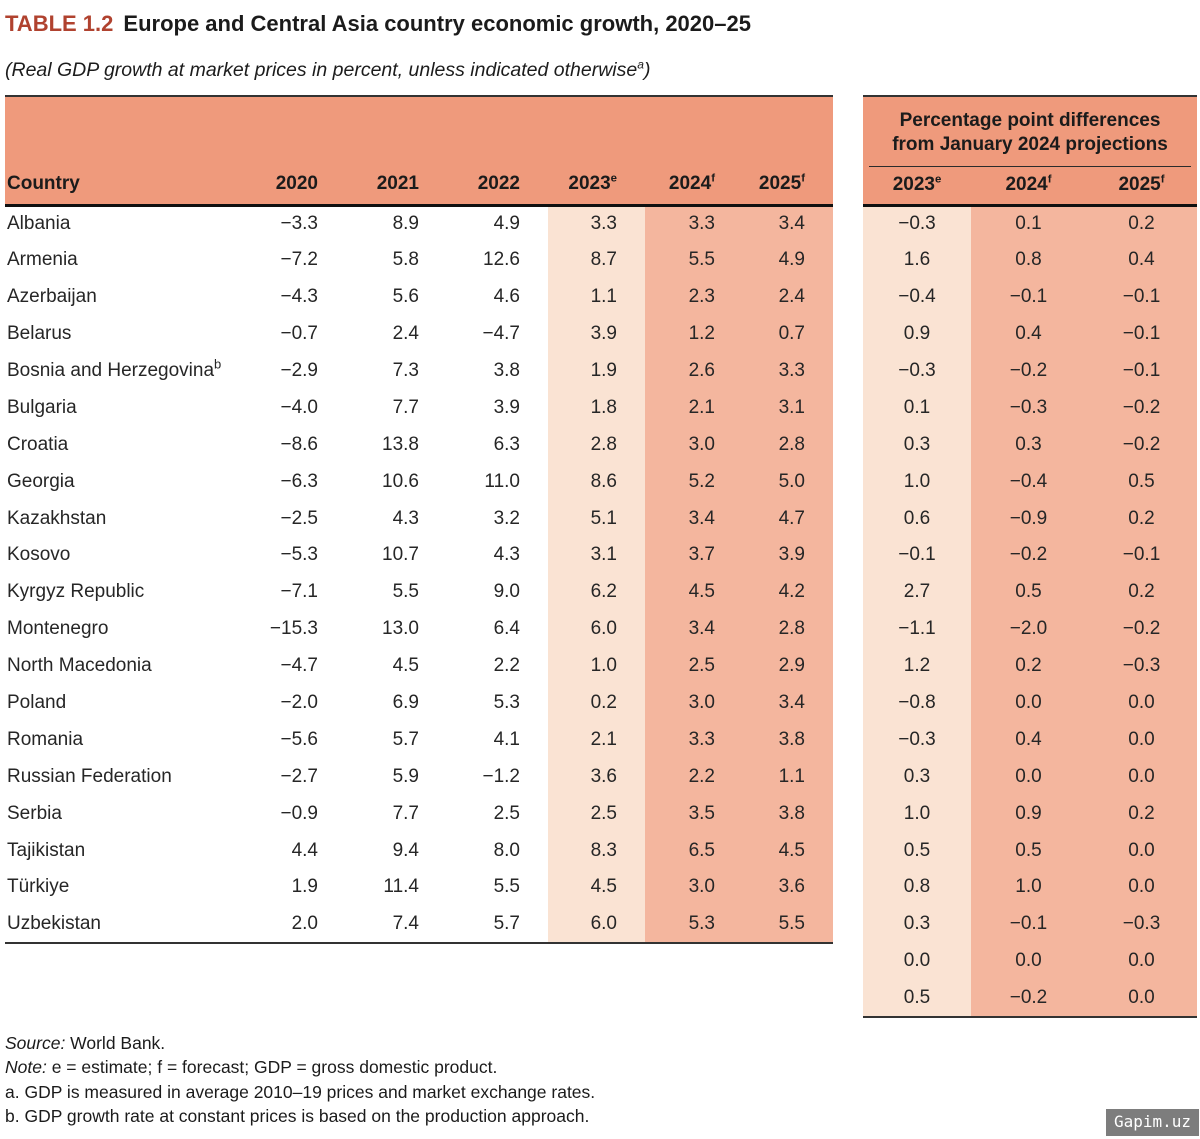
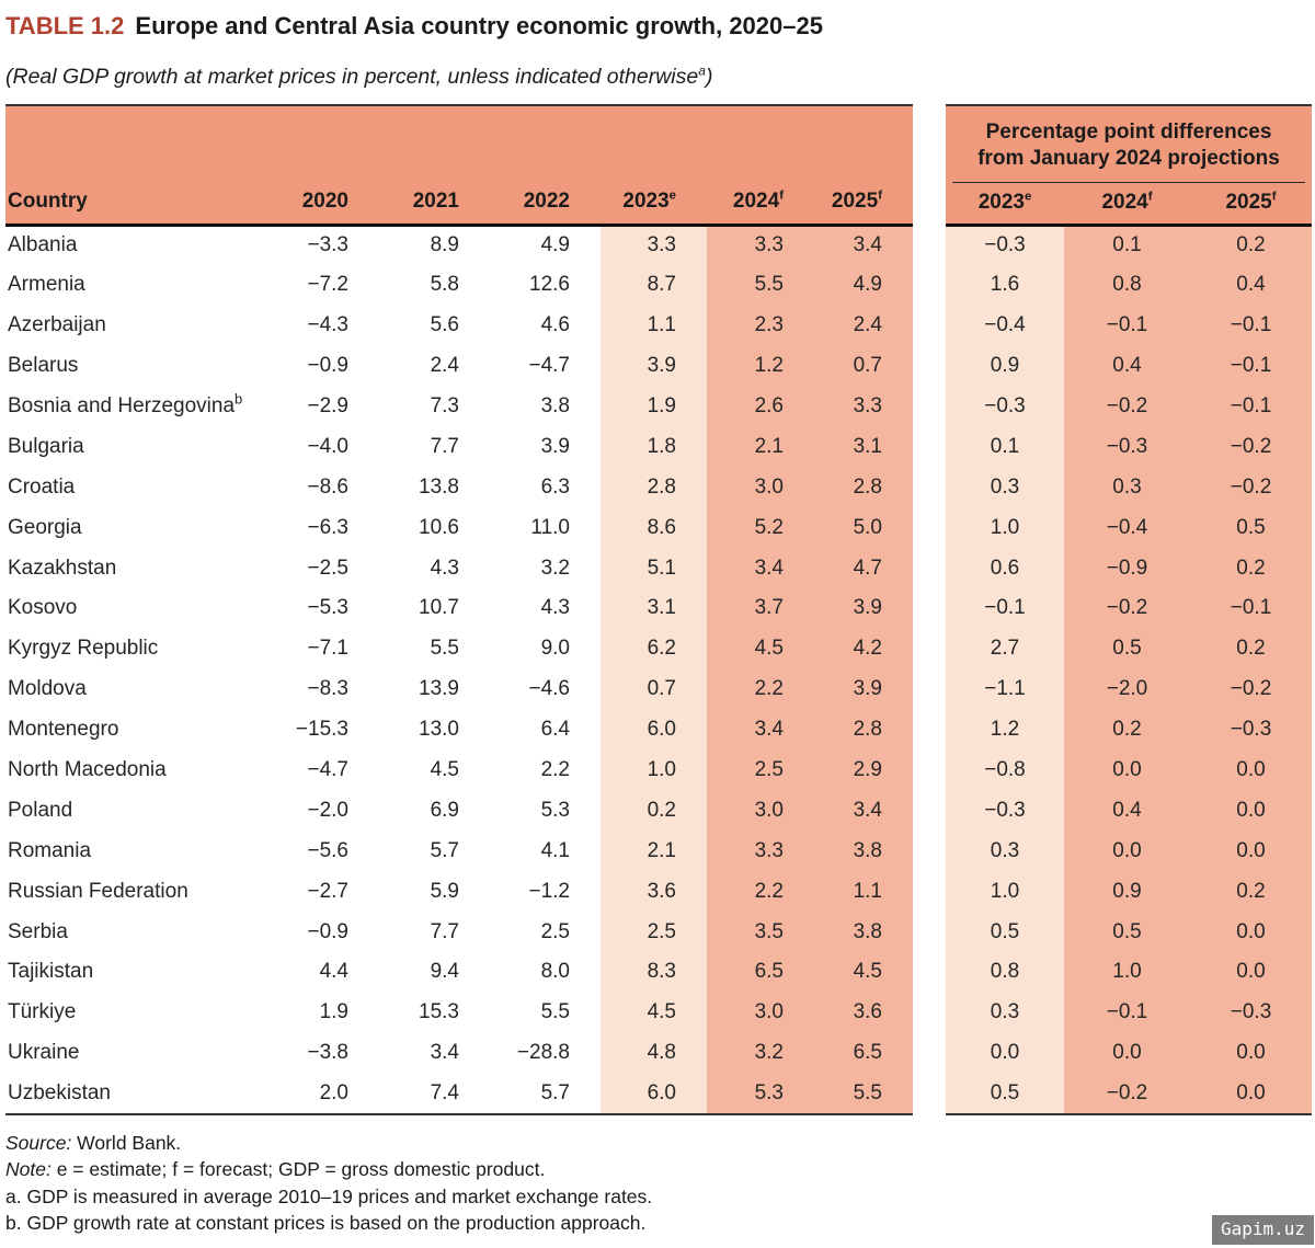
  TABLE 1.2 Europe and Central Asia country economic growth, 2020–25
  (Real GDP growth at market prices in percent, unless indicated otherwisea)
  Country	2020	2021	2022	2023e	2024f	2025f
  Albania	−3.3	8.9	4.9	3.3	3.3	3.4
  Armenia	−7.2	5.8	12.6	8.7	5.5	4.9
  Azerbaijan	−4.3	5.6	4.6	1.1	2.3	2.4
- Belarus	−0.7	2.4	−4.7	3.9	1.2	0.7
+ Belarus	−0.9	2.4	−4.7	3.9	1.2	0.7
  Bosnia and Herzegovinab	−2.9	7.3	3.8	1.9	2.6	3.3
  Bulgaria	−4.0	7.7	3.9	1.8	2.1	3.1
  Croatia	−8.6	13.8	6.3	2.8	3.0	2.8
  Georgia	−6.3	10.6	11.0	8.6	5.2	5.0
  Kazakhstan	−2.5	4.3	3.2	5.1	3.4	4.7
  Kosovo	−5.3	10.7	4.3	3.1	3.7	3.9
  Kyrgyz Republic	−7.1	5.5	9.0	6.2	4.5	4.2
+ Moldova	−8.3	13.9	−4.6	0.7	2.2	3.9
  Montenegro	−15.3	13.0	6.4	6.0	3.4	2.8
  North Macedonia	−4.7	4.5	2.2	1.0	2.5	2.9
  Poland	−2.0	6.9	5.3	0.2	3.0	3.4
  Romania	−5.6	5.7	4.1	2.1	3.3	3.8
  Russian Federation	−2.7	5.9	−1.2	3.6	2.2	1.1
  Serbia	−0.9	7.7	2.5	2.5	3.5	3.8
  Tajikistan	4.4	9.4	8.0	8.3	6.5	4.5
- Türkiye	1.9	11.4	5.5	4.5	3.0	3.6
+ Türkiye	1.9	15.3	5.5	4.5	3.0	3.6
+ Ukraine	−3.8	3.4	−28.8	4.8	3.2	6.5
  Uzbekistan	2.0	7.4	5.7	6.0	5.3	5.5
  Percentage point differences from January 2024 projections
  2023e	2024f	2025f
  −0.3	0.1	0.2
  1.6	0.8	0.4
  −0.4	−0.1	−0.1
  0.9	0.4	−0.1
  −0.3	−0.2	−0.1
  0.1	−0.3	−0.2
  0.3	0.3	−0.2
  1.0	−0.4	0.5
  0.6	−0.9	0.2
  −0.1	−0.2	−0.1
  2.7	0.5	0.2
  −1.1	−2.0	−0.2
  1.2	0.2	−0.3
  −0.8	0.0	0.0
  −0.3	0.4	0.0
  0.3	0.0	0.0
  1.0	0.9	0.2
  0.5	0.5	0.0
  0.8	1.0	0.0
  0.3	−0.1	−0.3
  0.0	0.0	0.0
  0.5	−0.2	0.0
  Source: World Bank.
  Note: e = estimate; f = forecast; GDP = gross domestic product.
  a. GDP is measured in average 2010–19 prices and market exchange rates.
  b. GDP growth rate at constant prices is based on the production approach.
  Gapim.uz
